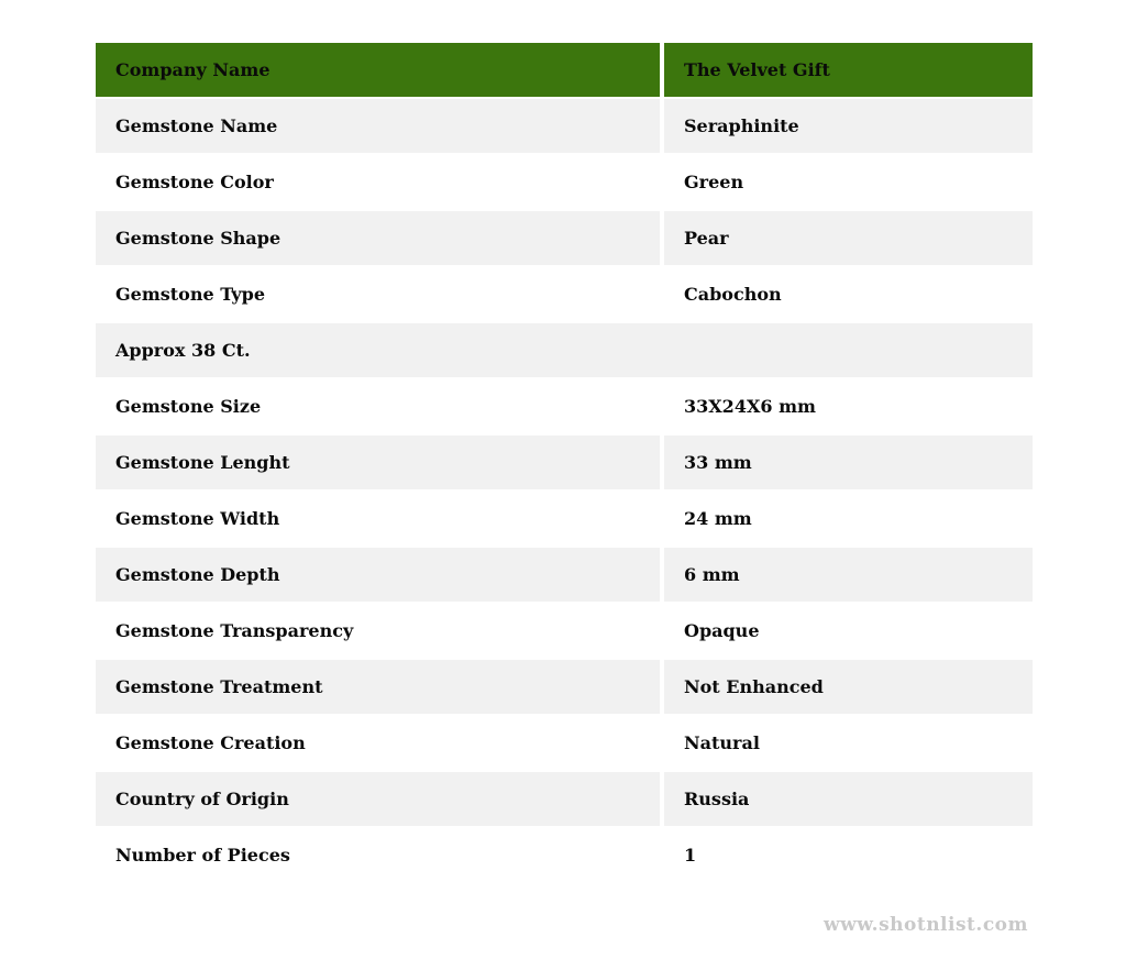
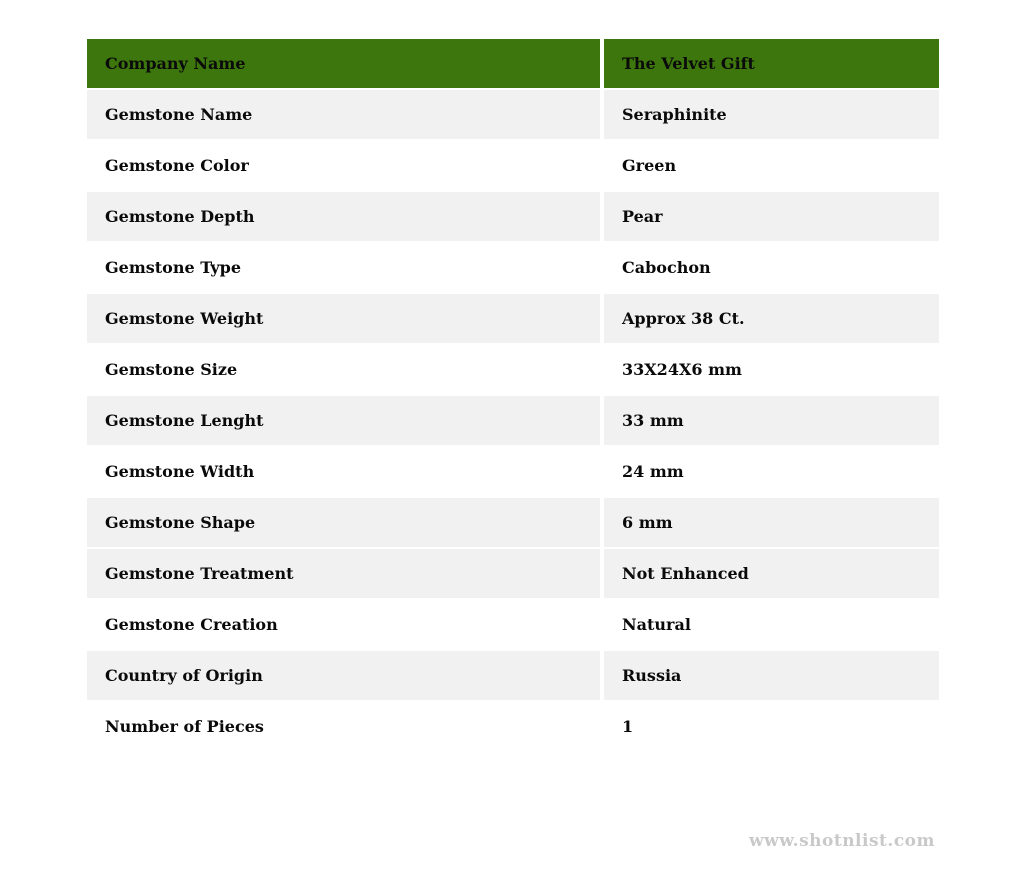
  Company Name
  The Velvet Gift
  Gemstone Name
  Seraphinite
  Gemstone Color
  Green
- Gemstone Shape
+ Gemstone Depth
  Pear
  Gemstone Type
  Cabochon
+ Gemstone Weight
  Approx 38 Ct.
  Gemstone Size
  33X24X6 mm
  Gemstone Lenght
  33 mm
  Gemstone Width
  24 mm
- Gemstone Depth
+ Gemstone Shape
  6 mm
- Gemstone Transparency
- Opaque
  Gemstone Treatment
  Not Enhanced
  Gemstone Creation
  Natural
  Country of Origin
  Russia
  Number of Pieces
  1
  www.shotnlist.com
